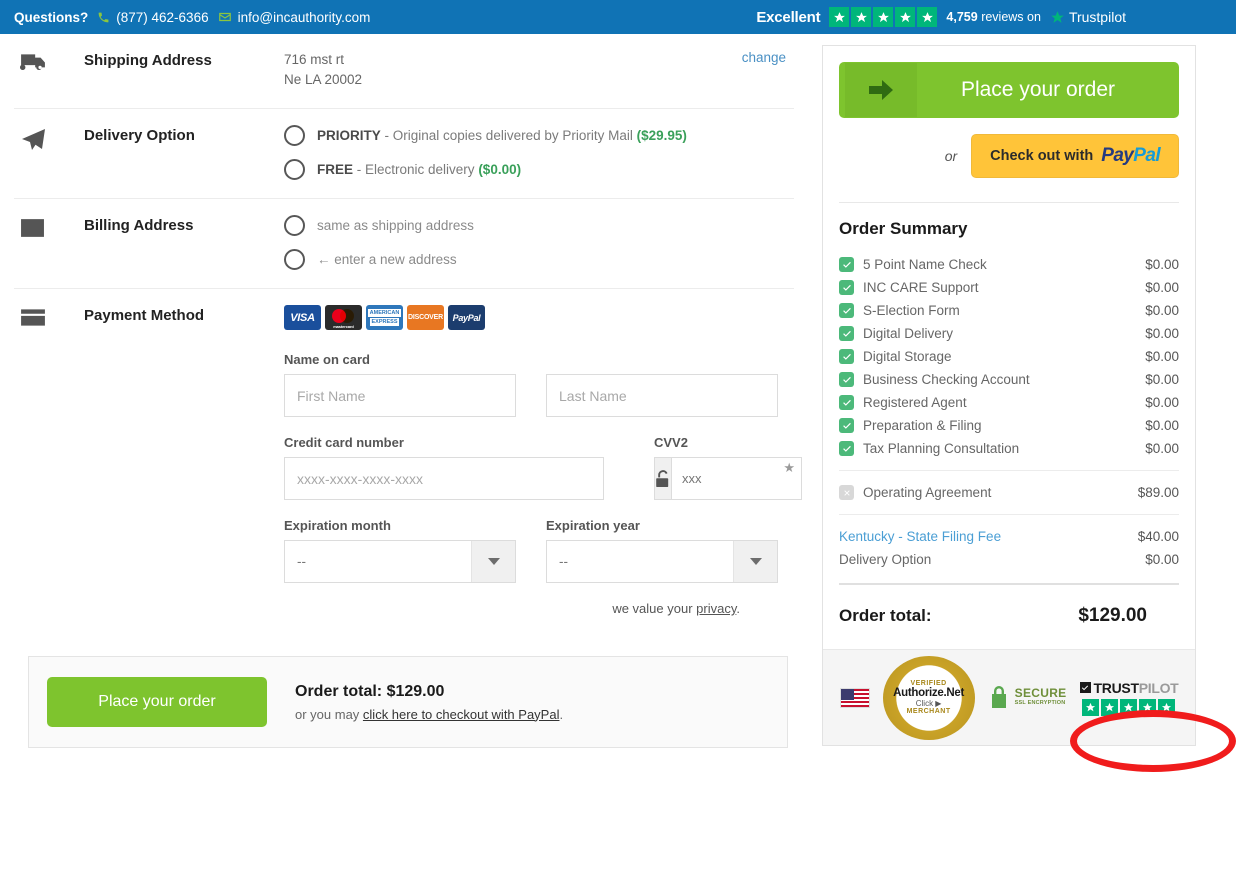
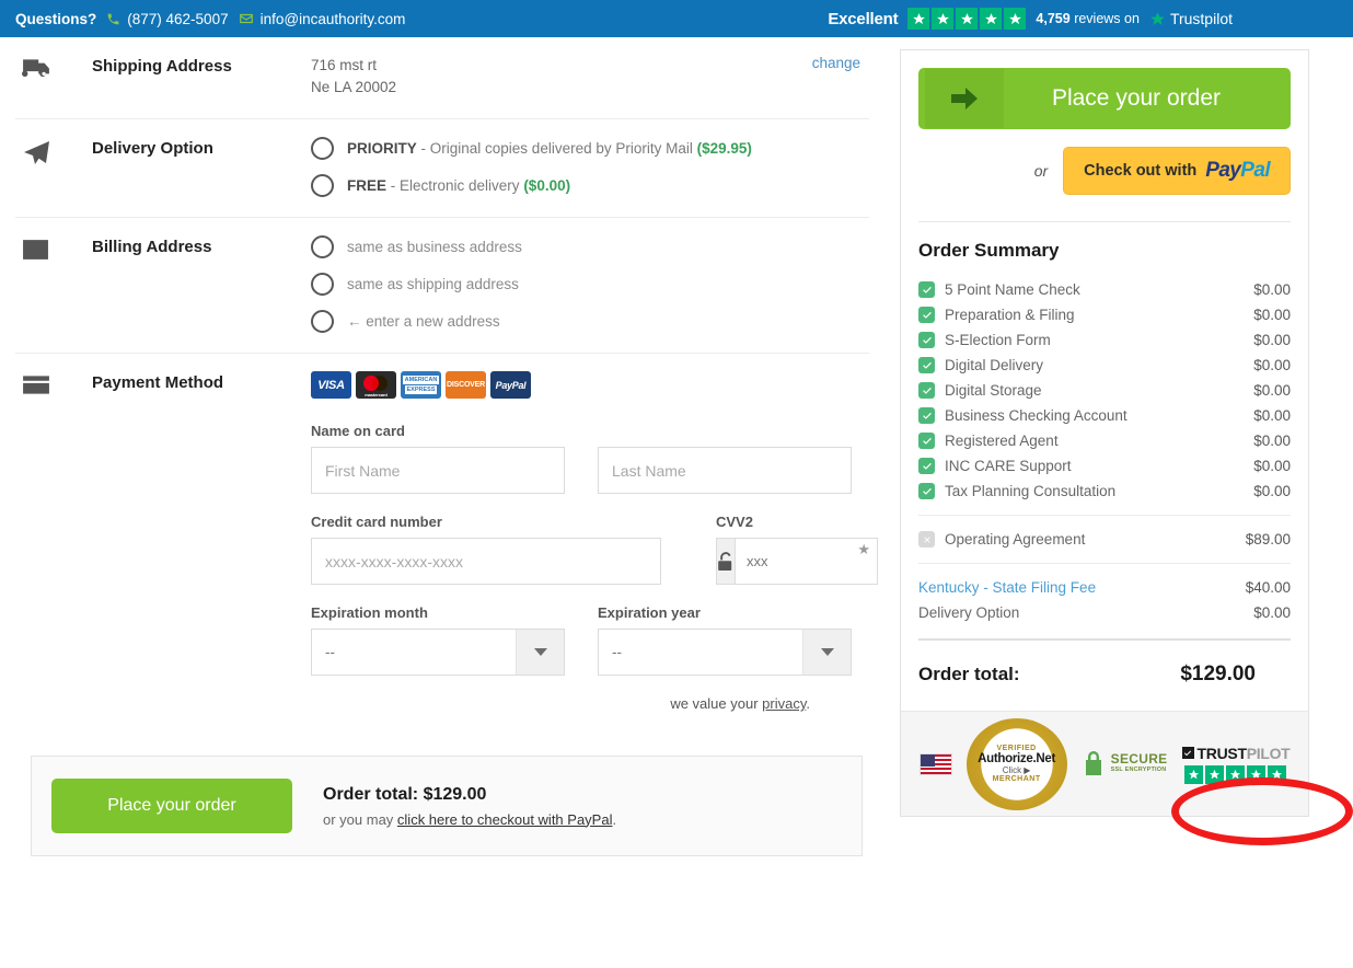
  Questions?
- (877) 462-6366
+ (877) 462-5007
  info@incauthority.com
  Excellent
  4,759 reviews on
  Trustpilot
  Shipping Address
  716 mst rt
  Ne LA 20002
  change
  Delivery Option
  PRIORITY - Original copies delivered by Priority Mail ($29.95)
  FREE - Electronic delivery ($0.00)
  Billing Address
+ same as business address
  same as shipping address
  ← enter a new address
  Payment Method
  VISA
  PayPal
  Name on card
  First Name
  Last Name
  Credit card number
  xxxx-xxxx-xxxx-xxxx
  CVV2
  xxx
  ★
  Expiration month
  --
  Expiration year
  --
  we value your privacy.
  Place your order
  Order total: $129.00
  or you may click here to checkout with PayPal.
  Place your order
  or
  Check out with
  PayPal
  Order Summary
  5 Point Name Check
  $0.00
- INC CARE Support
+ Preparation & Filing
  $0.00
  S-Election Form
  $0.00
  Digital Delivery
  $0.00
  Digital Storage
  $0.00
  Business Checking Account
  $0.00
  Registered Agent
  $0.00
- Preparation & Filing
+ INC CARE Support
  $0.00
  Tax Planning Consultation
  $0.00
  Operating Agreement
  $89.00
  Kentucky - State Filing Fee
  $40.00
  Delivery Option
  $0.00
  Order total:
  $129.00
  Authorize.Net
  Click ▶
  SECURE
  TRUSTPILOT
